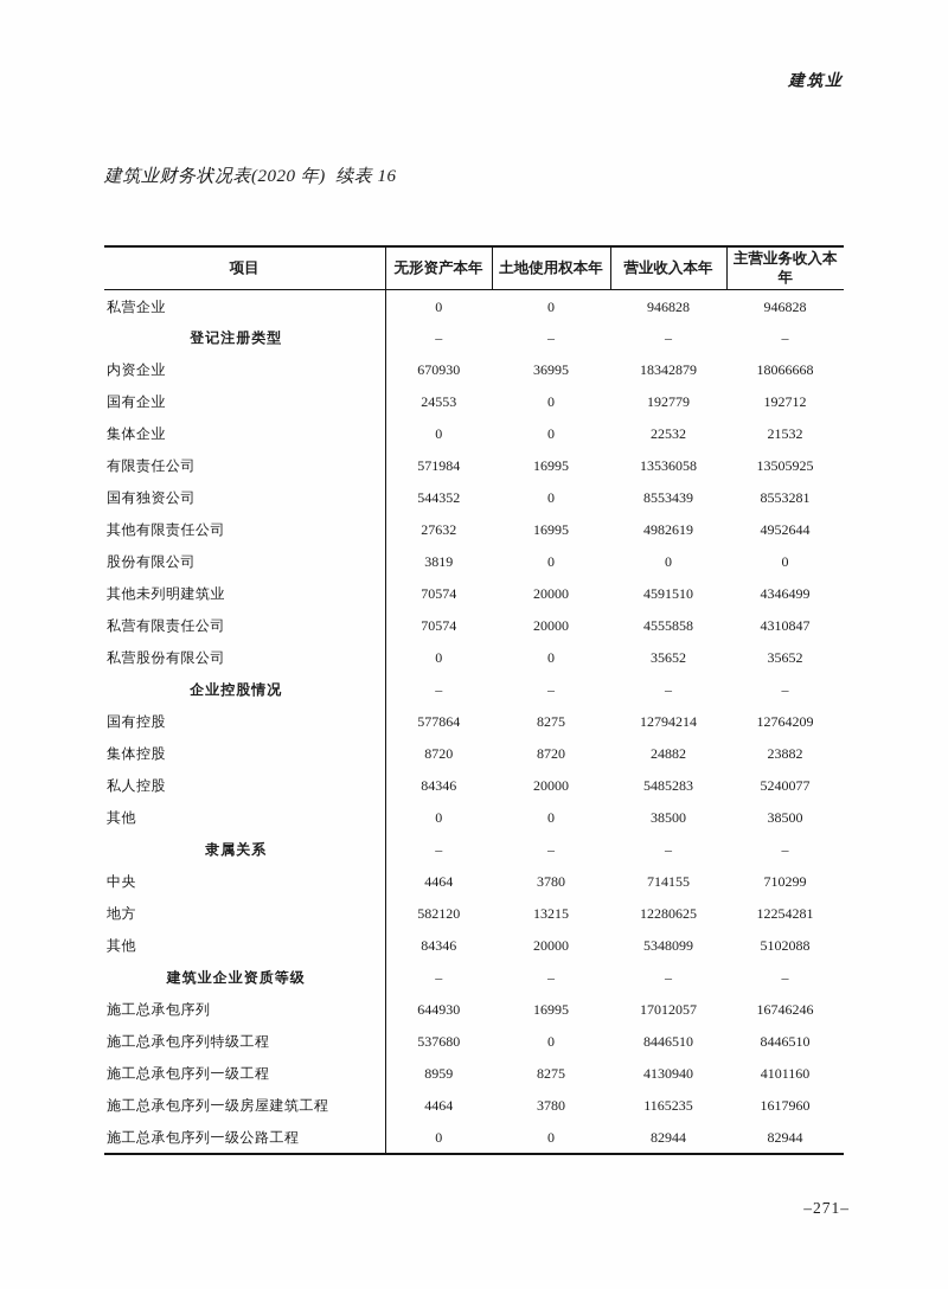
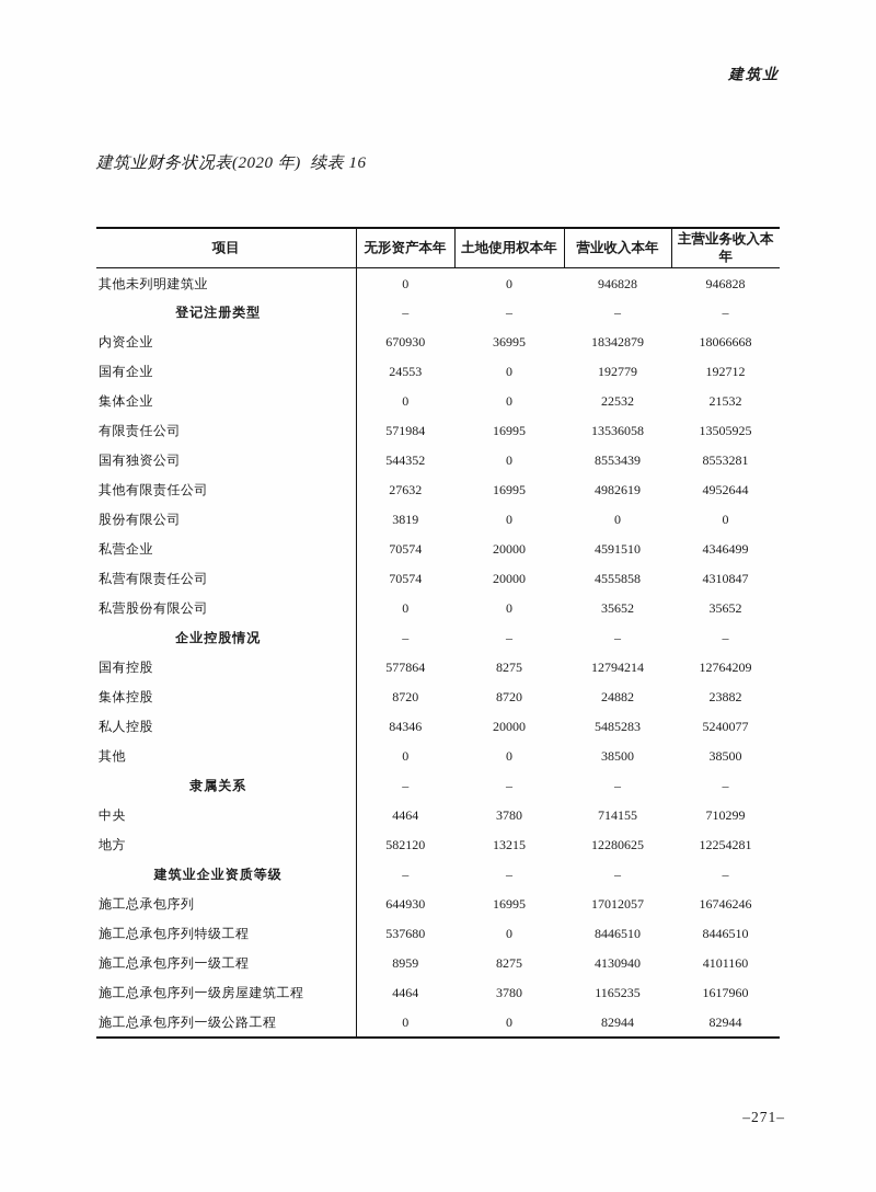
  建筑业
  建筑业财务状况表(2020 年) 续表 16
  项目	无形资产本年	土地使用权本年	营业收入本年	主营业务收入本年
- 私营企业	0	0	946828	946828
+ 其他未列明建筑业	0	0	946828	946828
  登记注册类型	–	–	–	–
  内资企业	670930	36995	18342879	18066668
  国有企业	24553	0	192779	192712
  集体企业	0	0	22532	21532
  有限责任公司	571984	16995	13536058	13505925
  国有独资公司	544352	0	8553439	8553281
  其他有限责任公司	27632	16995	4982619	4952644
  股份有限公司	3819	0	0	0
- 其他未列明建筑业	70574	20000	4591510	4346499
+ 私营企业	70574	20000	4591510	4346499
  私营有限责任公司	70574	20000	4555858	4310847
  私营股份有限公司	0	0	35652	35652
  企业控股情况	–	–	–	–
  国有控股	577864	8275	12794214	12764209
  集体控股	8720	8720	24882	23882
  私人控股	84346	20000	5485283	5240077
  其他	0	0	38500	38500
  隶属关系	–	–	–	–
  中央	4464	3780	714155	710299
  地方	582120	13215	12280625	12254281
- 其他	84346	20000	5348099	5102088
  建筑业企业资质等级	–	–	–	–
  施工总承包序列	644930	16995	17012057	16746246
  施工总承包序列特级工程	537680	0	8446510	8446510
  施工总承包序列一级工程	8959	8275	4130940	4101160
  施工总承包序列一级房屋建筑工程	4464	3780	1165235	1617960
  施工总承包序列一级公路工程	0	0	82944	82944
  –271–
